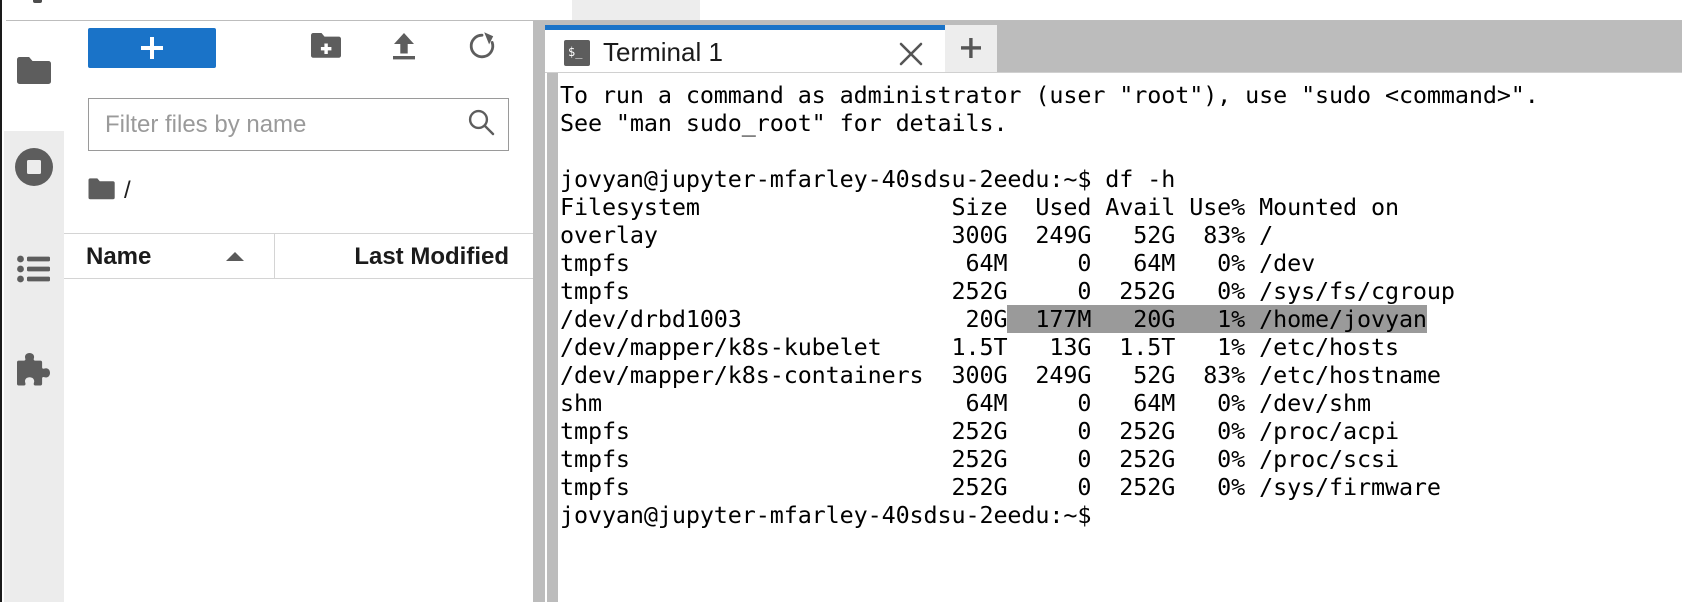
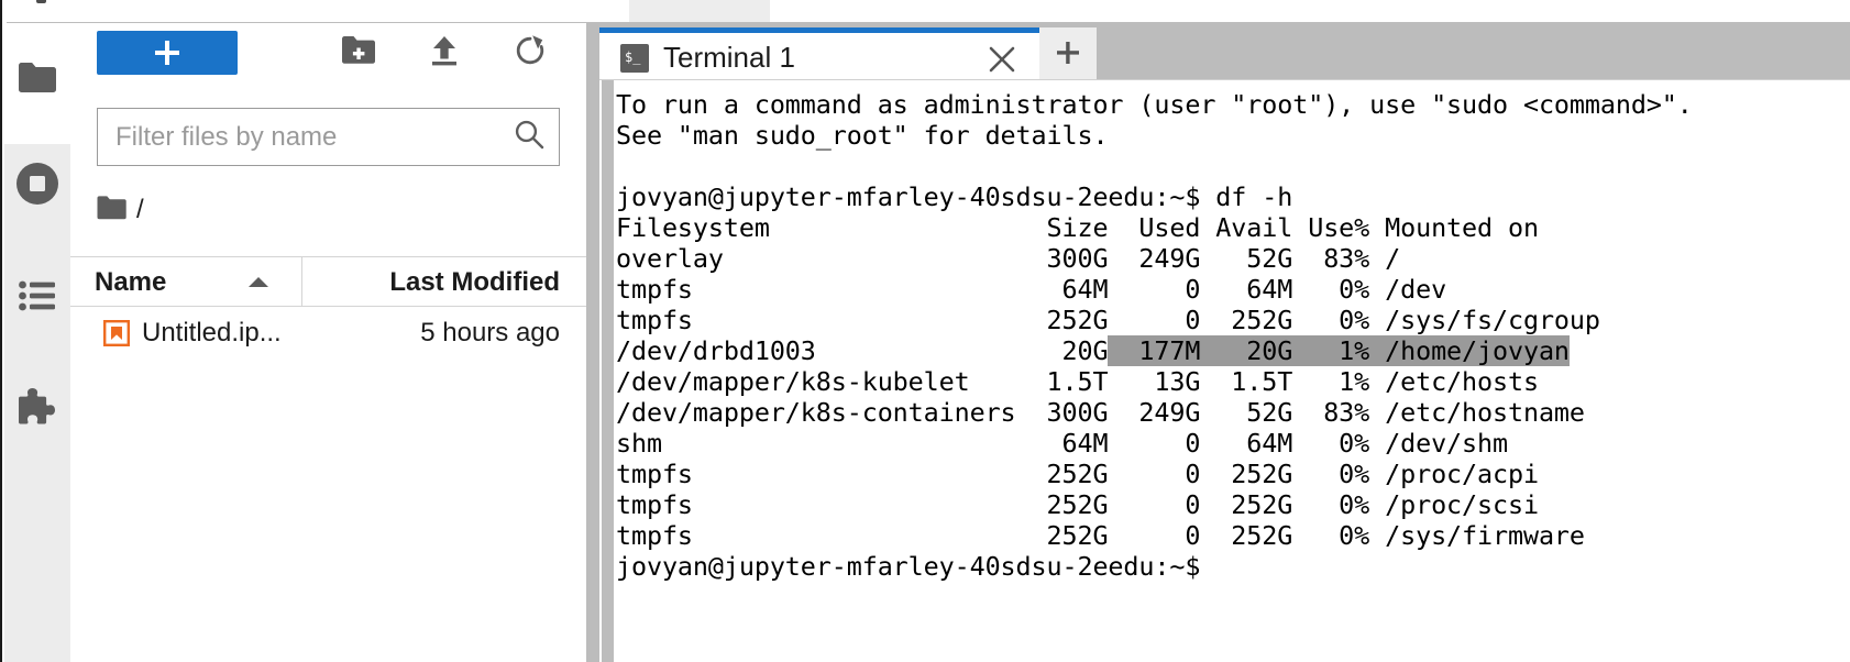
  Filter files by name
  /
  Name
  Last Modified
+ Untitled.ip...
+ 5 hours ago
  $_
  Terminal 1
  To run a command as administrator (user "root"), use "sudo <command>".
  See "man sudo_root" for details.
  jovyan@jupyter-mfarley-40sdsu-2eedu:~$ df -h
  Filesystem Size Used Avail Use% Mounted on
  overlay 300G 249G 52G 83% /
  tmpfs 64M 0 64M 0% /dev
  tmpfs 252G 0 252G 0% /sys/fs/cgroup
  /dev/drbd1003 20G 177M 20G 1% /home/jovyan
  /dev/mapper/k8s-kubelet 1.5T 13G 1.5T 1% /etc/hosts
  /dev/mapper/k8s-containers 300G 249G 52G 83% /etc/hostname
  shm 64M 0 64M 0% /dev/shm
  tmpfs 252G 0 252G 0% /proc/acpi
  tmpfs 252G 0 252G 0% /proc/scsi
  tmpfs 252G 0 252G 0% /sys/firmware
  jovyan@jupyter-mfarley-40sdsu-2eedu:~$
